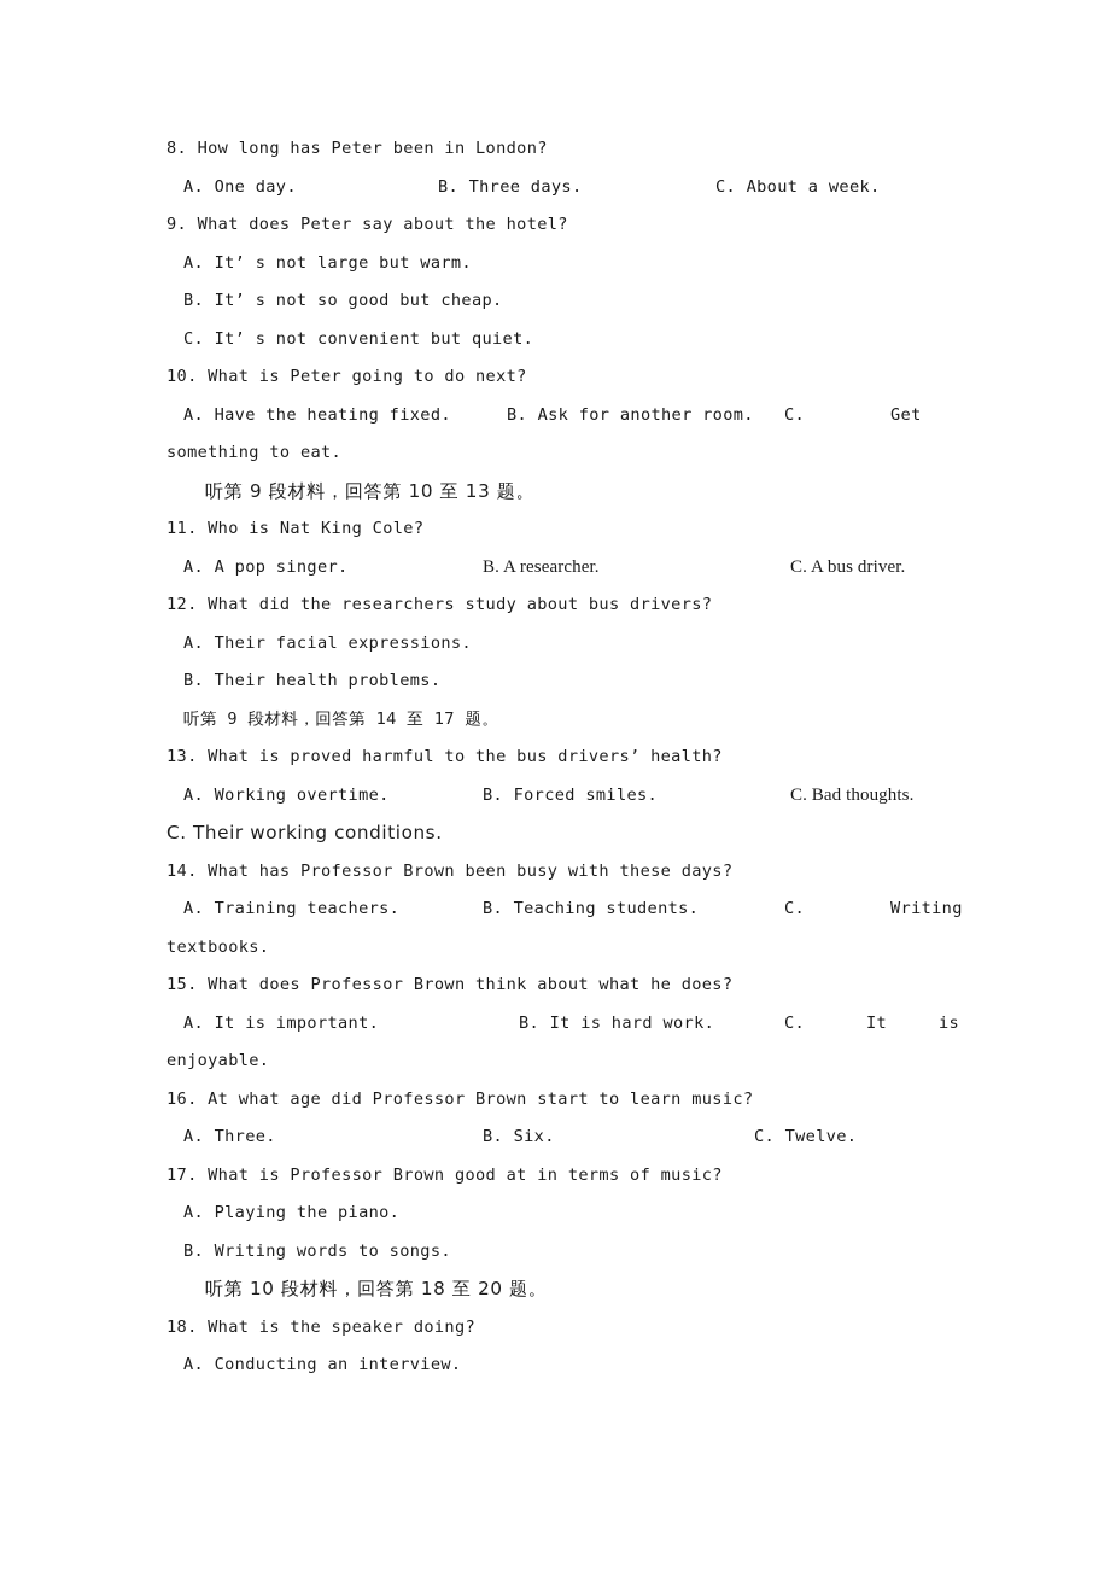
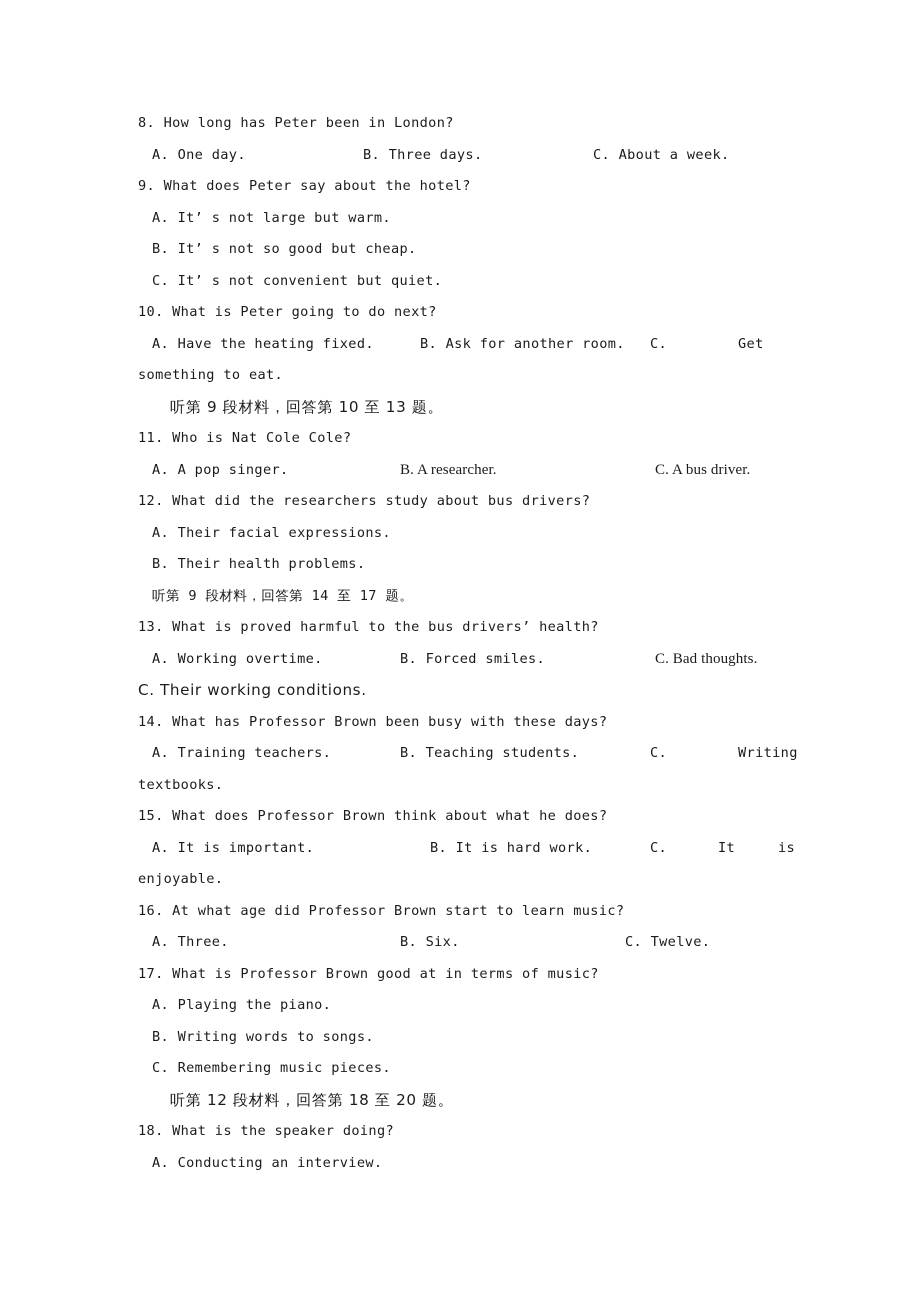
  8. How long has Peter been in London?
  A. One day.
  B. Three days.
  C. About a week.
  9. What does Peter say about the hotel?
  A. It’ s not large but warm.
  B. It’ s not so good but cheap.
  C. It’ s not convenient but quiet.
  10. What is Peter going to do next?
  A. Have the heating fixed.
  B. Ask for another room.
  C.
  Get
  something to eat.
  听第 9 段材料，回答第 10 至 13 题。
- 11. Who is Nat King Cole?
+ 11. Who is Nat Cole Cole?
  A. A pop singer.
  B. A researcher.
  C. A bus driver.
  12. What did the researchers study about bus drivers?
  A. Their facial expressions.
  B. Their health problems.
  听第 9 段材料，回答第 14 至 17 题。
  13. What is proved harmful to the bus drivers’ health?
  A. Working overtime.
  B. Forced smiles.
  C. Bad thoughts.
  C. Their working conditions.
  14. What has Professor Brown been busy with these days?
  A. Training teachers.
  B. Teaching students.
  C.
  Writing
  textbooks.
  15. What does Professor Brown think about what he does?
  A. It is important.
  B. It is hard work.
  C.
  It
  is
  enjoyable.
  16. At what age did Professor Brown start to learn music?
  A. Three.
  B. Six.
  C. Twelve.
  17. What is Professor Brown good at in terms of music?
  A. Playing the piano.
  B. Writing words to songs.
+ C. Remembering music pieces.
- 听第 10 段材料，回答第 18 至 20 题。
+ 听第 12 段材料，回答第 18 至 20 题。
  18. What is the speaker doing?
  A. Conducting an interview.
